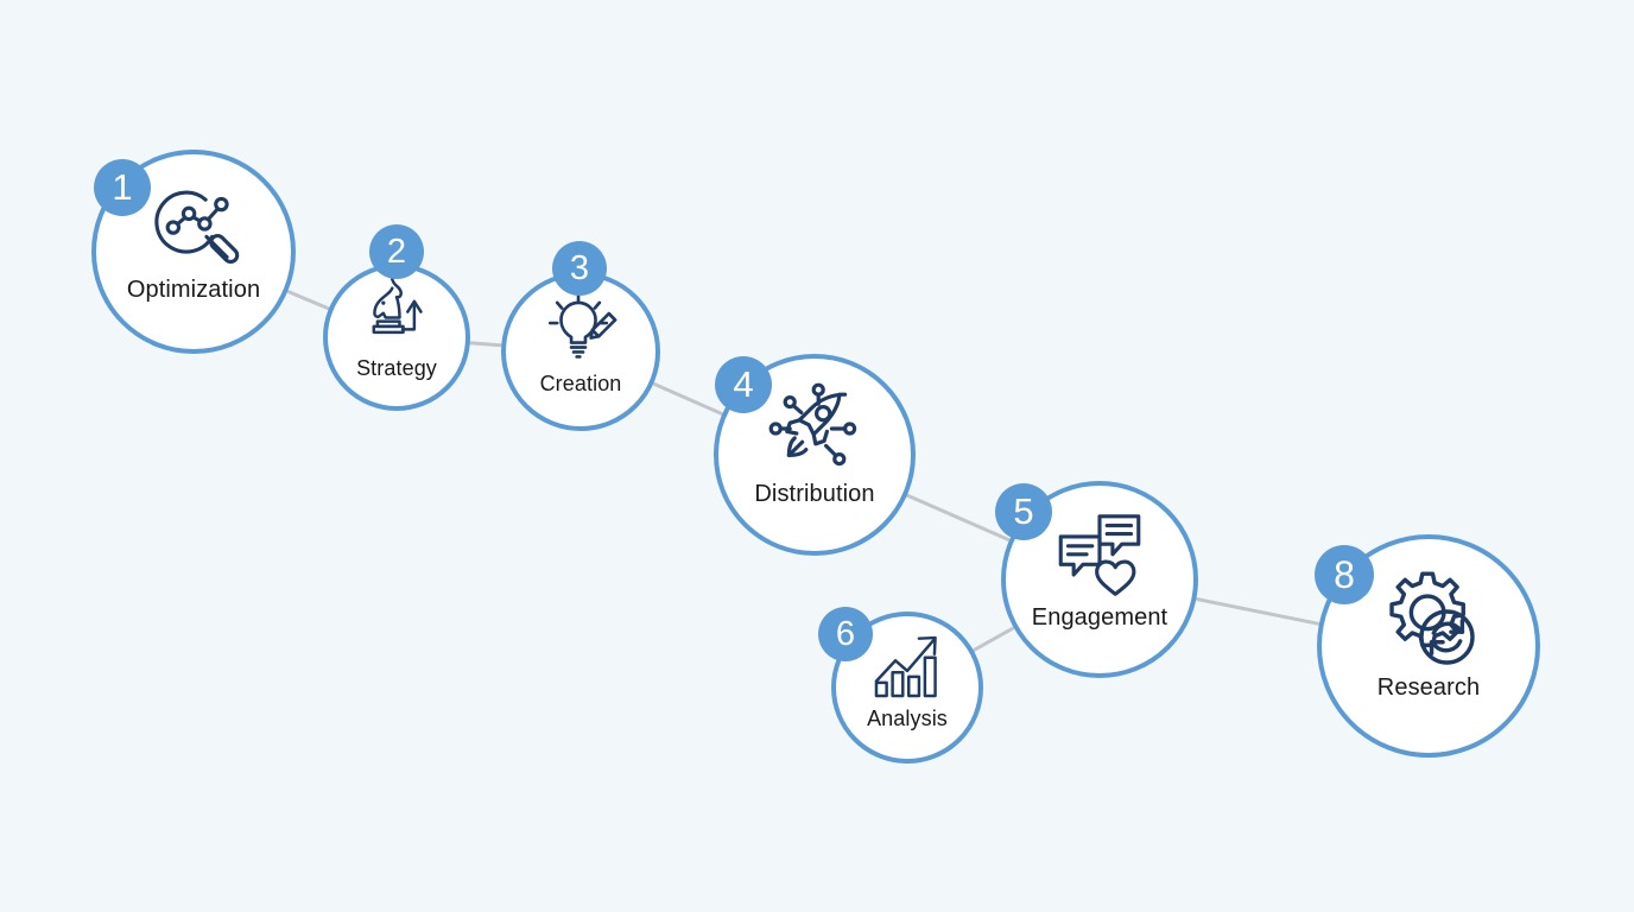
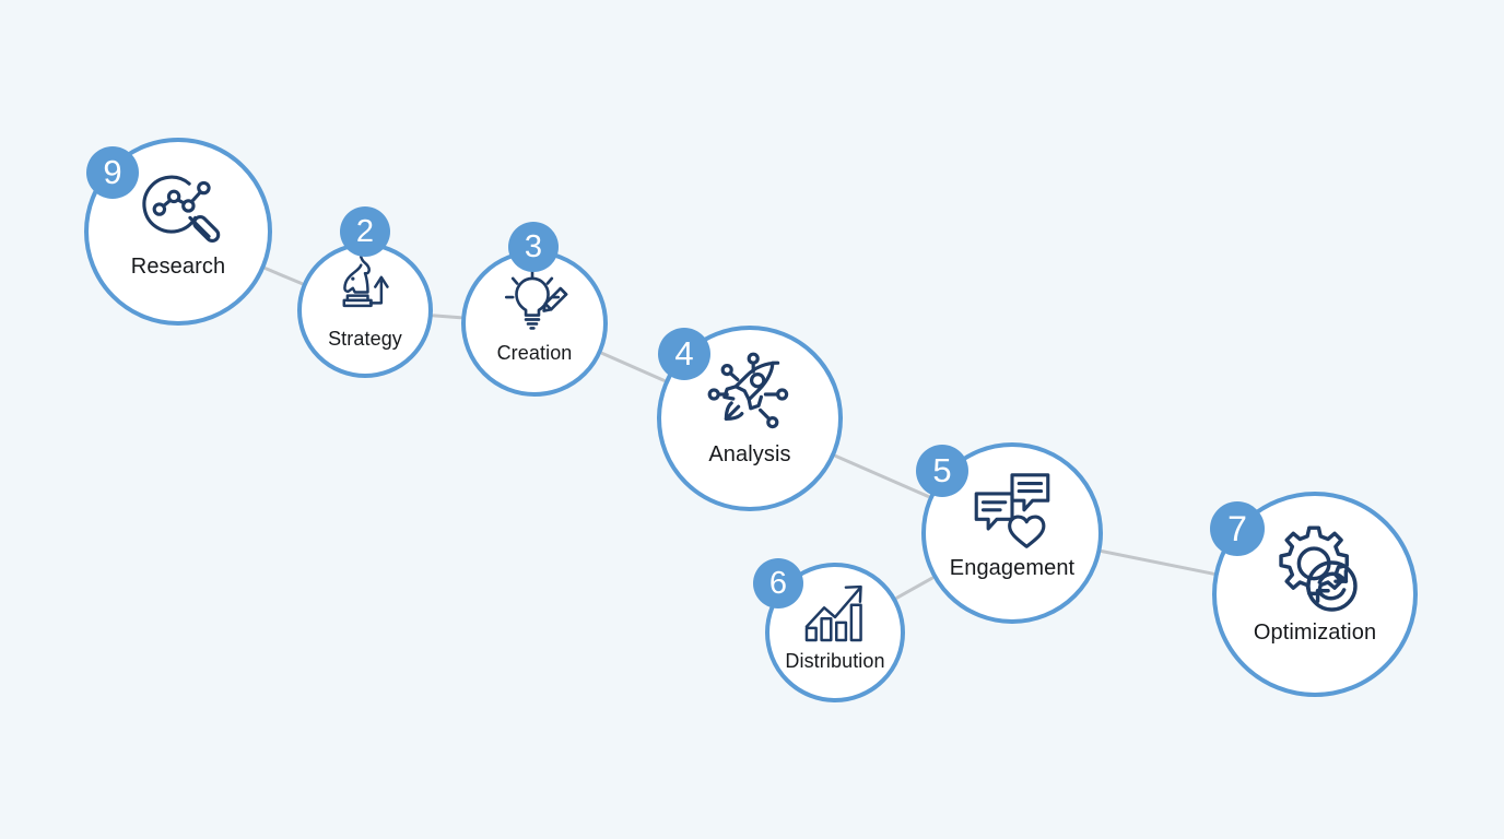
- Optimization
+ Research
- 1
+ 9
  Strategy
  2
  Creation
  3
- Distribution
+ Analysis
  4
  Engagement
  5
- Analysis
+ Distribution
  6
- Research
+ Optimization
- 8
+ 7
